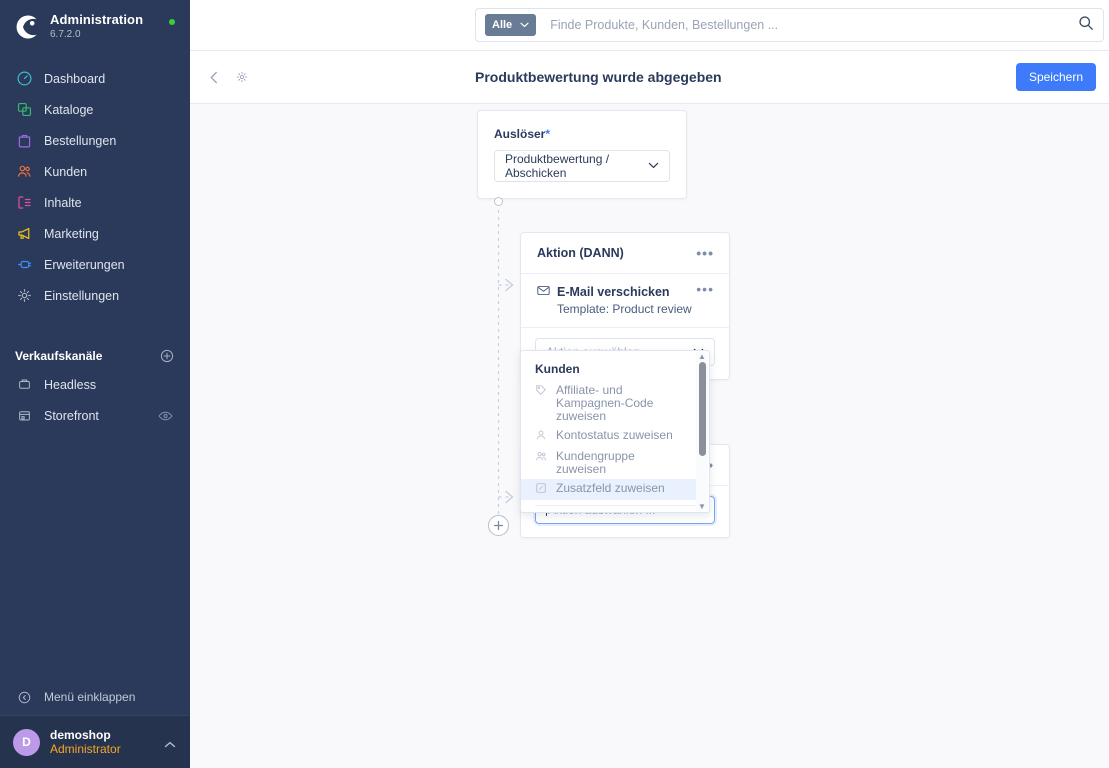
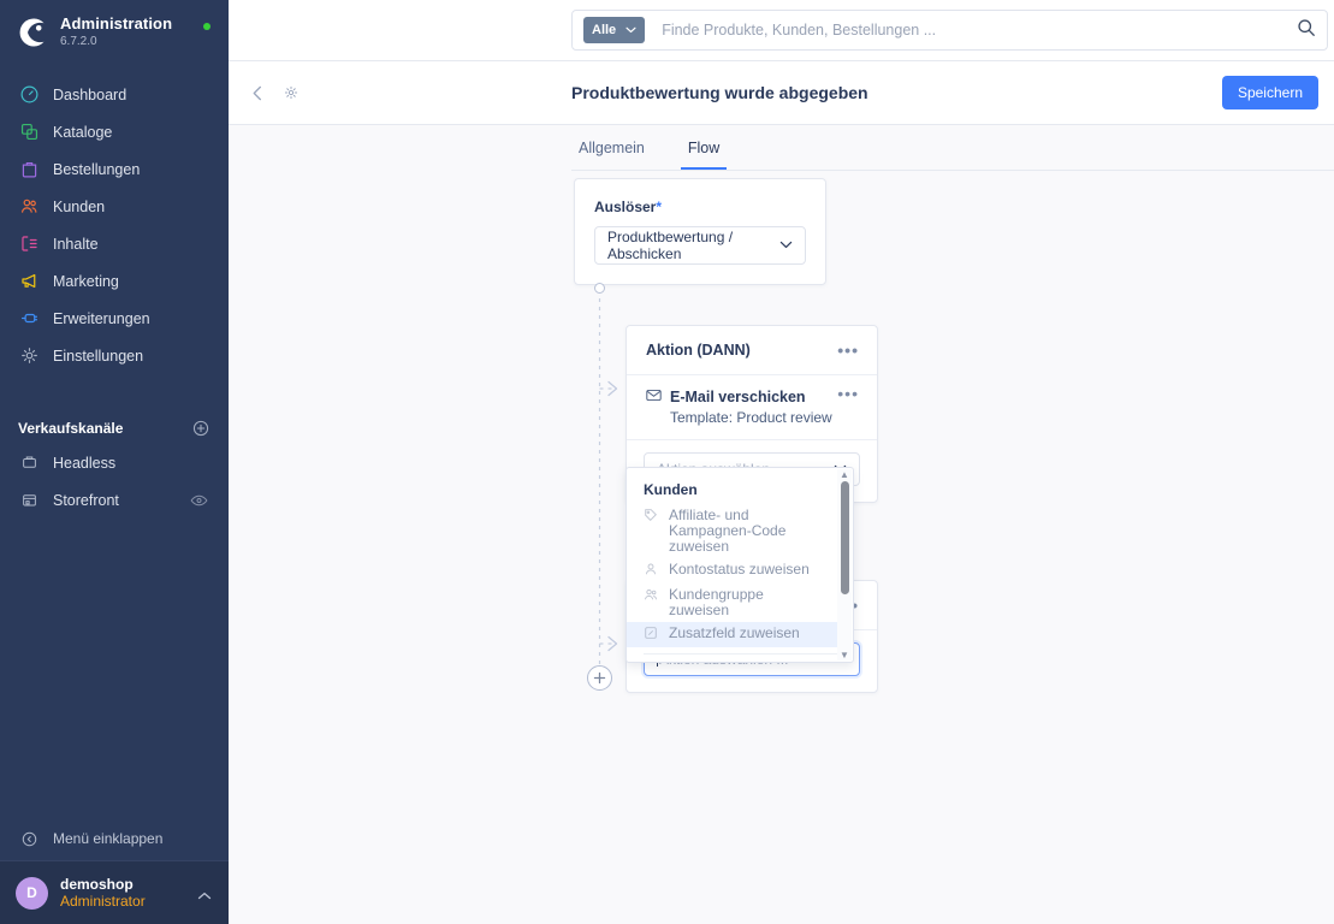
  Administration
  6.7.2.0
  Dashboard
  Kataloge
  Bestellungen
  Kunden
  Inhalte
  Marketing
  Erweiterungen
  Einstellungen
  Verkaufskanäle
  Headless
  Storefront
  Menü einklappen
  D
  demoshop
  Administrator
  Alle
  Finde Produkte, Kunden, Bestellungen ...
  Produktbewertung wurde abgegeben
  Speichern
+ Allgemein
+ Flow
  Auslöser*
  Produktbewertung / Abschicken
  Aktion (DANN)
  •••
  E-Mail verschicken
  Template: Product review
  •••
  Kunden
  Affiliate- und Kampagnen-Code zuweisen
  Kontostatus zuweisen
  Kundengruppe zuweisen
  Zusatzfeld zuweisen
  ▲
  ▼
